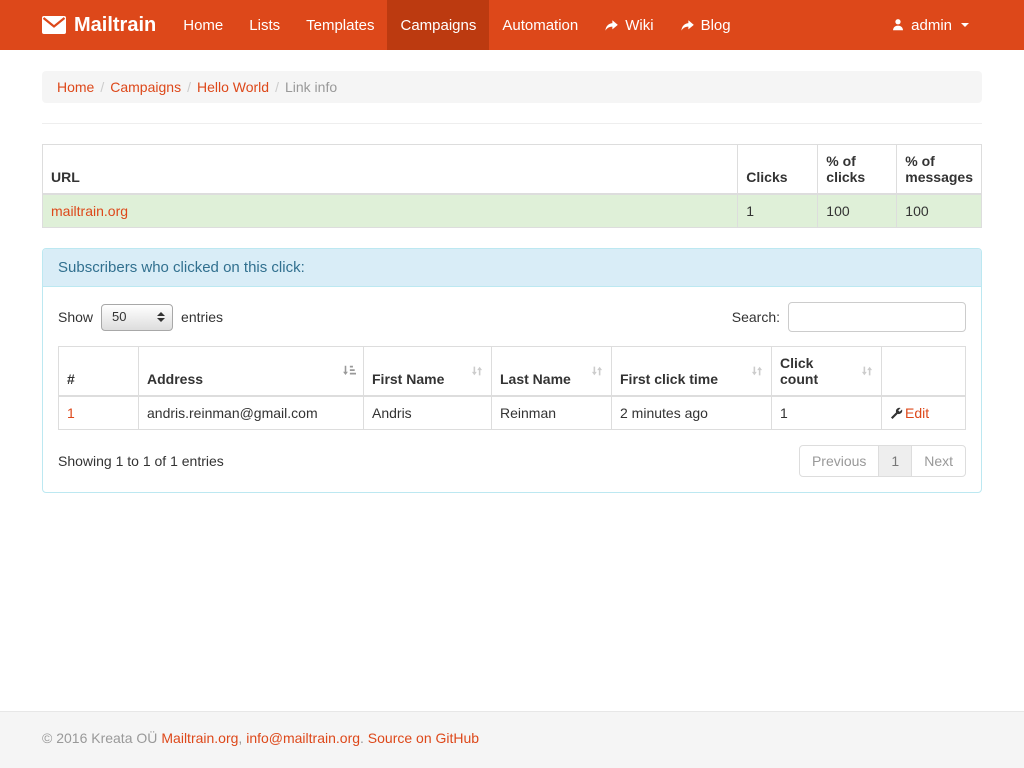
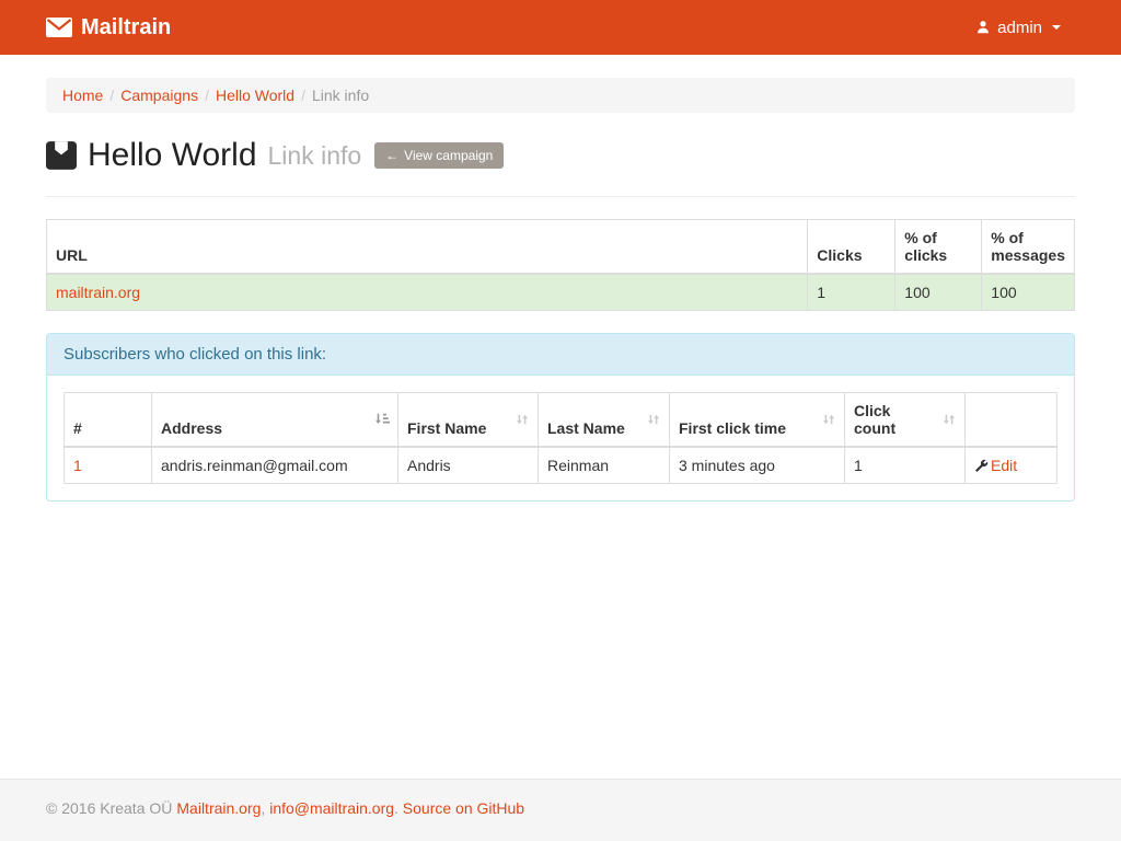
  Mailtrain
- Home
- Lists
- Templates
- Campaigns
- Automation
- Wiki
- Blog
  admin
  Home / Campaigns / Hello World / Link info
+ Hello World
+ Link info
+ ←
+ View campaign
  URL	Clicks	% of clicks	% of messages
  mailtrain.org	1	100	100
- Subscribers who clicked on this click:
+ Subscribers who clicked on this link:
- Show
- 50
- entries
- Search:
  #	Address	First Name	Last Name	First click time	Click count
- 1	andris.reinman@gmail.com	Andris	Reinman	2 minutes ago	1	Edit
+ 1	andris.reinman@gmail.com	Andris	Reinman	3 minutes ago	1	Edit
- Showing 1 to 1 of 1 entries
- Previous
- 1
- Next
  © 2016 Kreata OÜ Mailtrain.org, info@mailtrain.org. Source on GitHub
